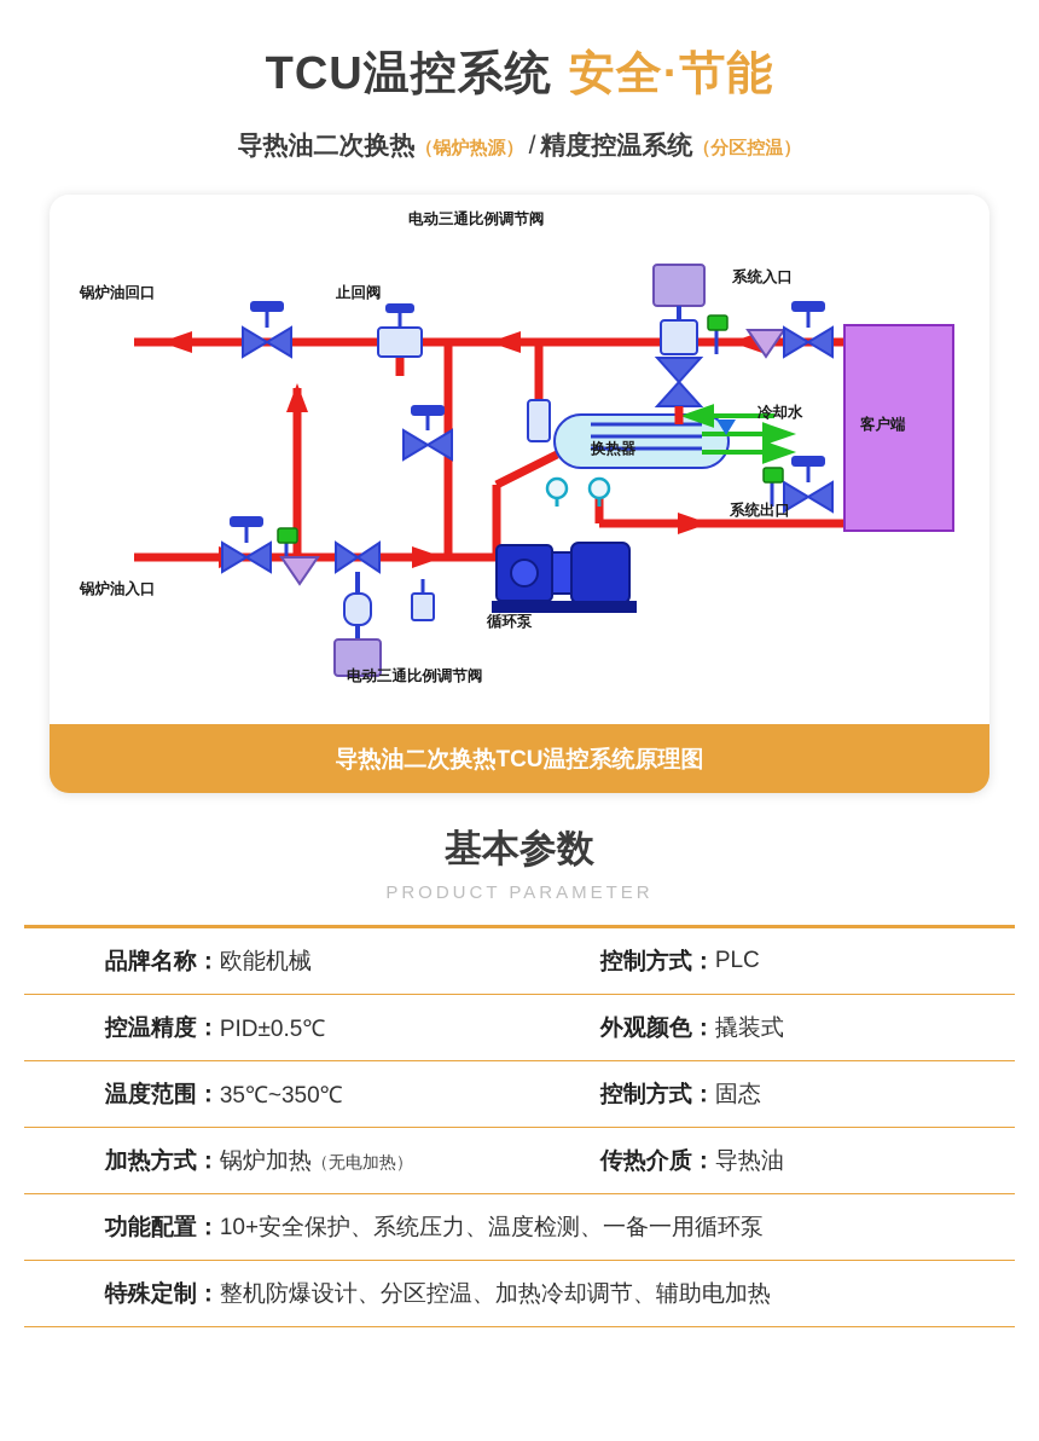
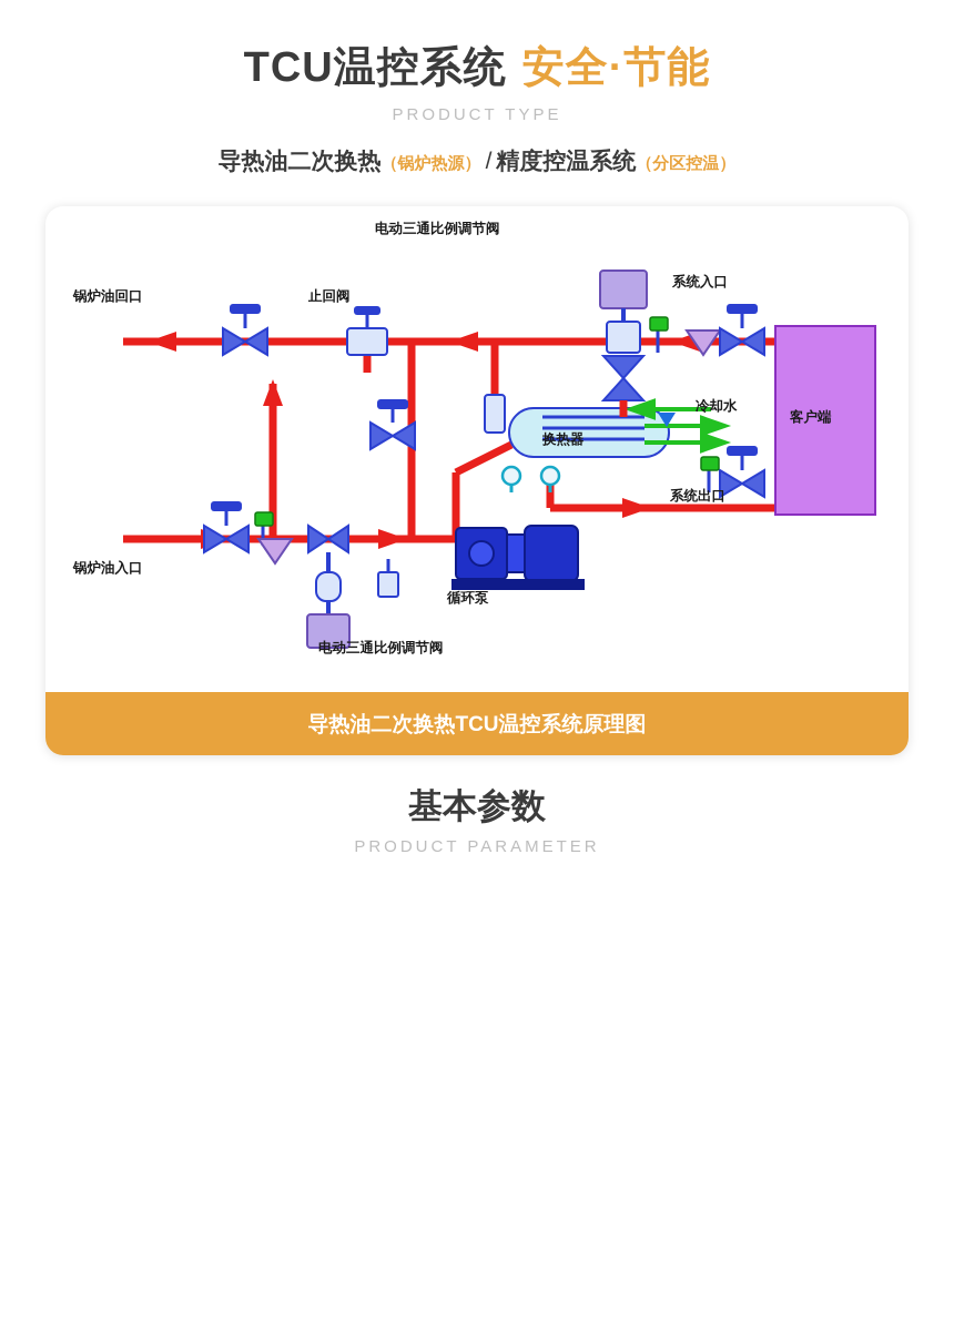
  TCU温控系统
  安全·节能
+ PRODUCT TYPE
  导热油二次换热（锅炉热源） / 精度控温系统（分区控温）
  电动三通比例调节阀
  止回阀
  锅炉油回口
  系统入口
  客户端
  冷却水
  换热器
  系统出口
  锅炉油入口
  循环泵
  电动三通比例调节阀
  导热油二次换热TCU温控系统原理图
  基本参数
  PRODUCT PARAMETER
- 品牌名称：	欧能机械	控制方式：	PLC
- 控温精度：	PID±0.5℃	外观颜色：	撬装式
- 温度范围：	35℃~350℃	控制方式：	固态
- 加热方式：	锅炉加热（无电加热）	传热介质：	导热油
- 功能配置：	10+安全保护、系统压力、温度检测、一备一用循环泵
- 特殊定制：	整机防爆设计、分区控温、加热冷却调节、辅助电加热
